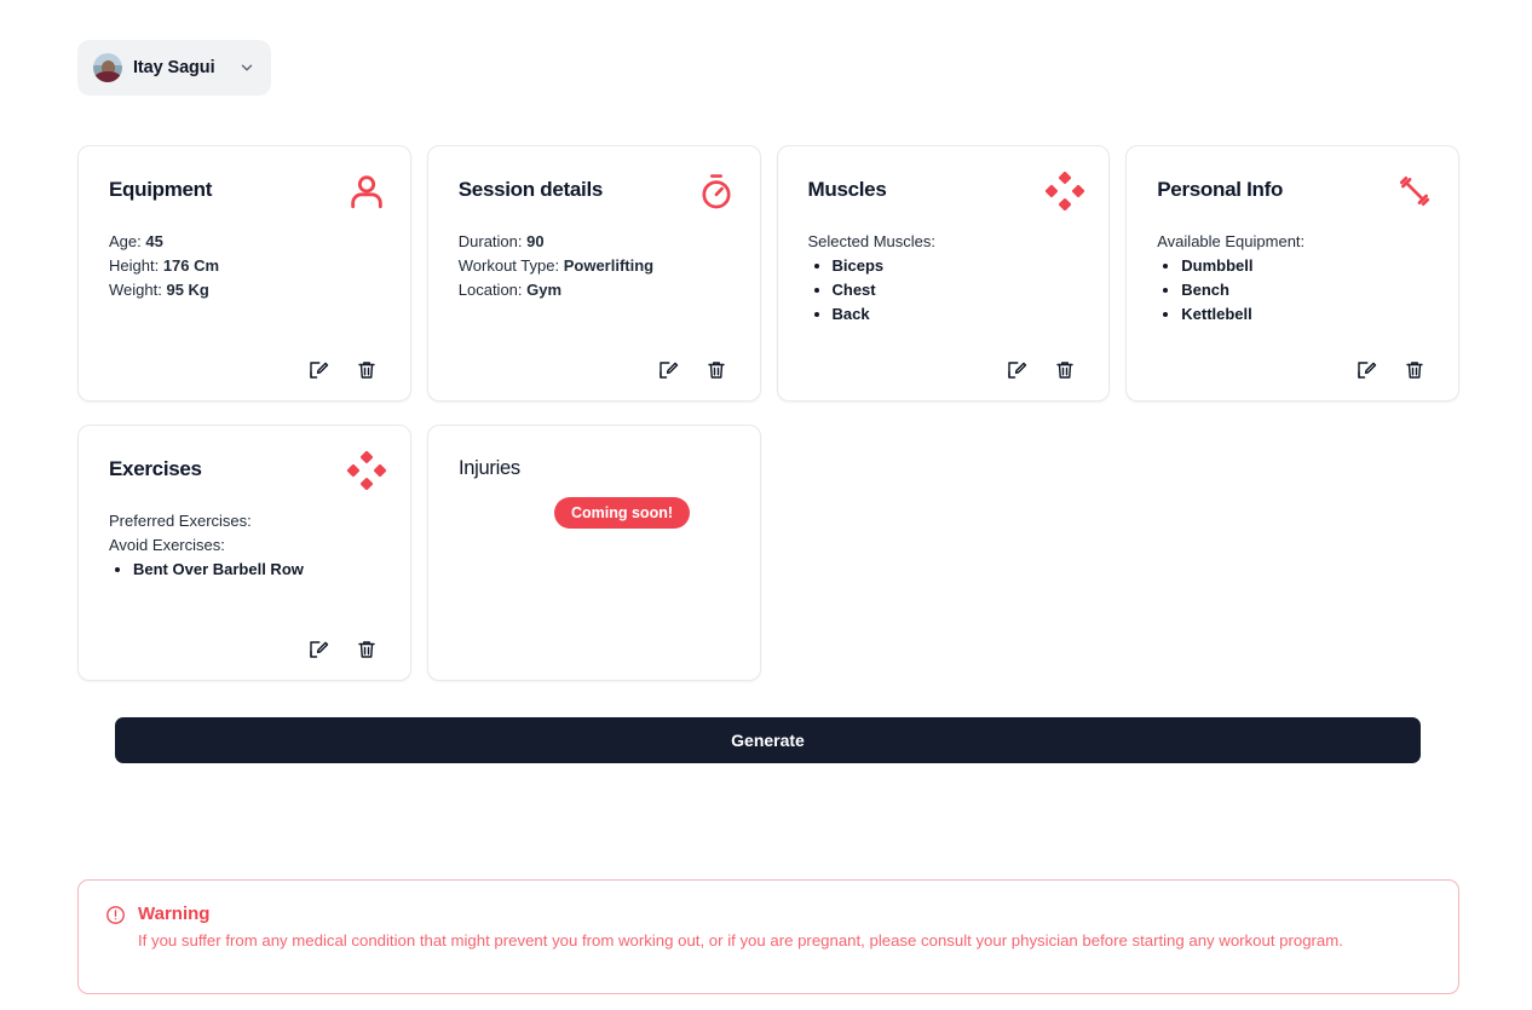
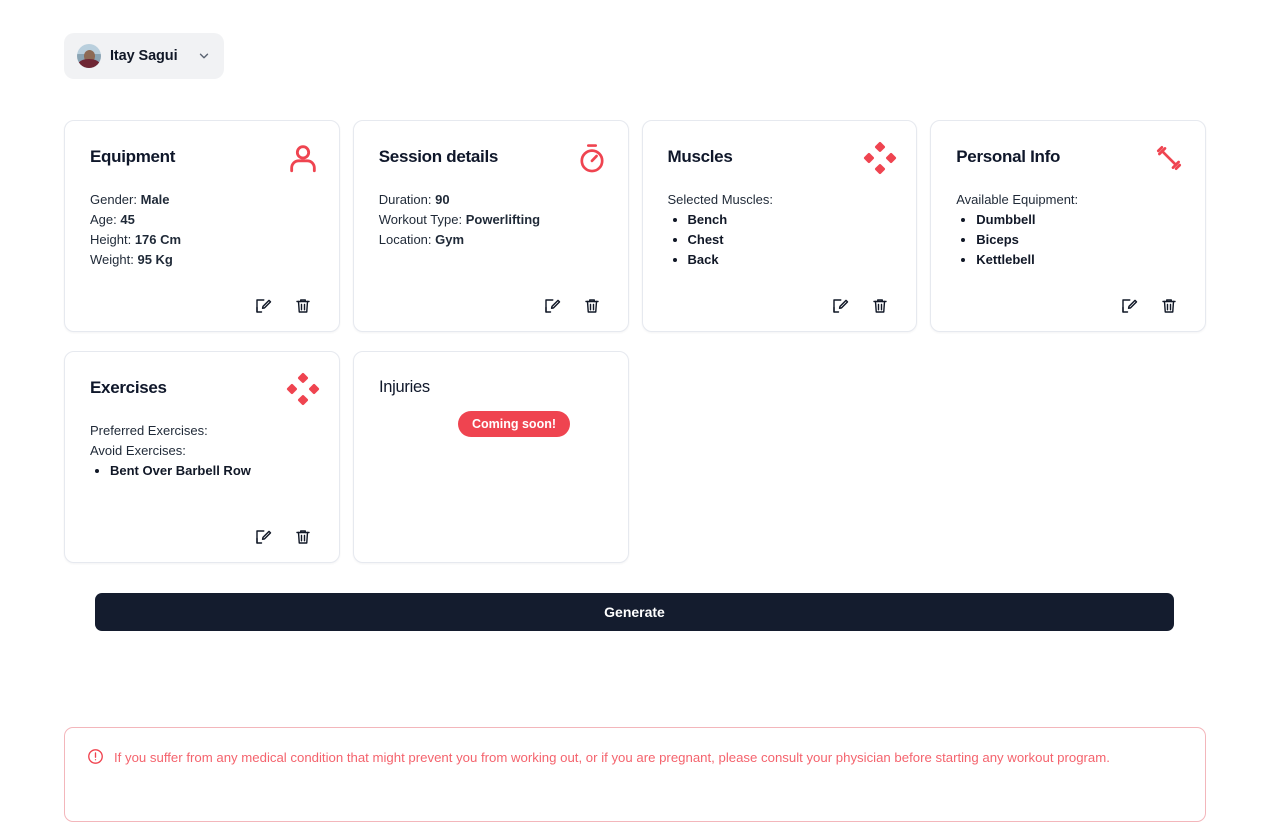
  Itay Sagui
  Equipment
+ Gender: Male
  Age: 45
  Height: 176 Cm
  Weight: 95 Kg
  Session details
  Duration: 90
  Workout Type: Powerlifting
  Location: Gym
  Muscles
  Selected Muscles:
- Biceps
+ Bench
  Chest
  Back
  Personal Info
  Available Equipment:
  Dumbbell
- Bench
+ Biceps
  Kettlebell
  Exercises
  Preferred Exercises:
  Avoid Exercises:
  Bent Over Barbell Row
  Injuries
  Coming soon!
  Generate
- Warning
  If you suffer from any medical condition that might prevent you from working out, or if you are pregnant, please consult your physician before starting any workout program.
